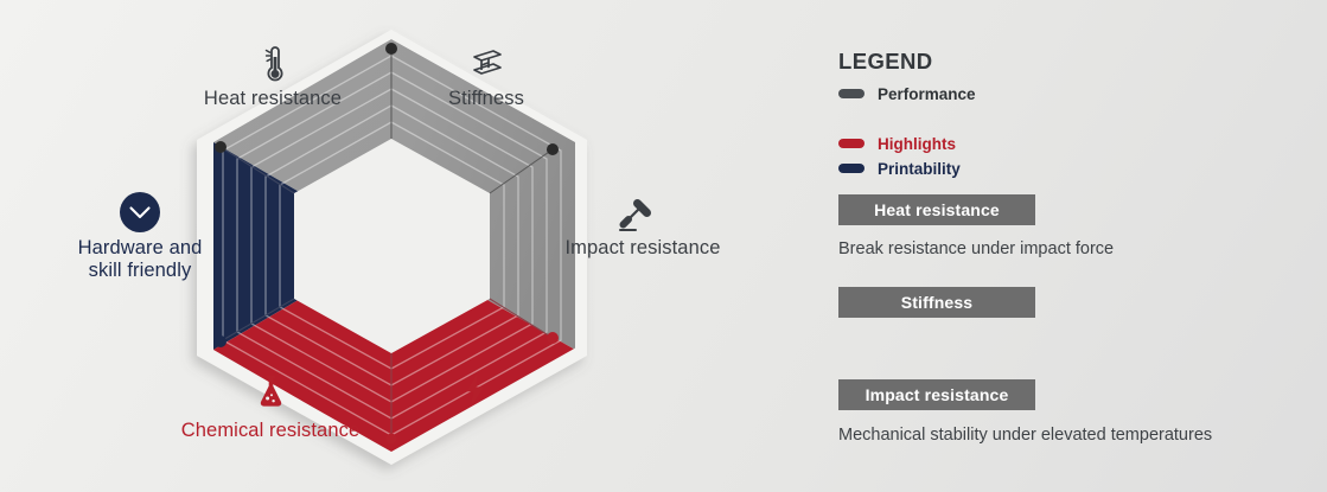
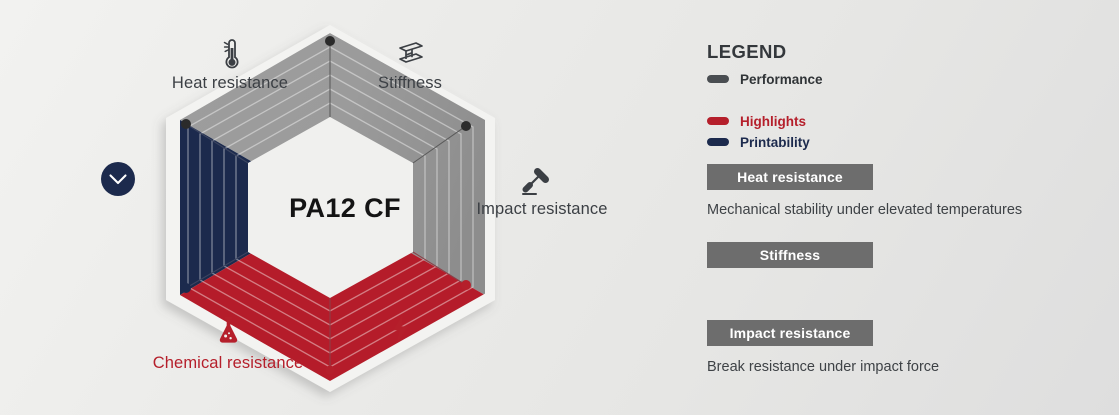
+ PA12 CF
  Heat resistance
  Stiffness
  Impact resistance
  Chemical resistance
- Hardware and
- skill friendly
  LEGEND
  Performance
  Highlights
  Printability
  Heat resistance
- Break resistance under impact force
+ Mechanical stability under elevated temperatures
  Stiffness
  Impact resistance
- Mechanical stability under elevated temperatures
+ Break resistance under impact force
